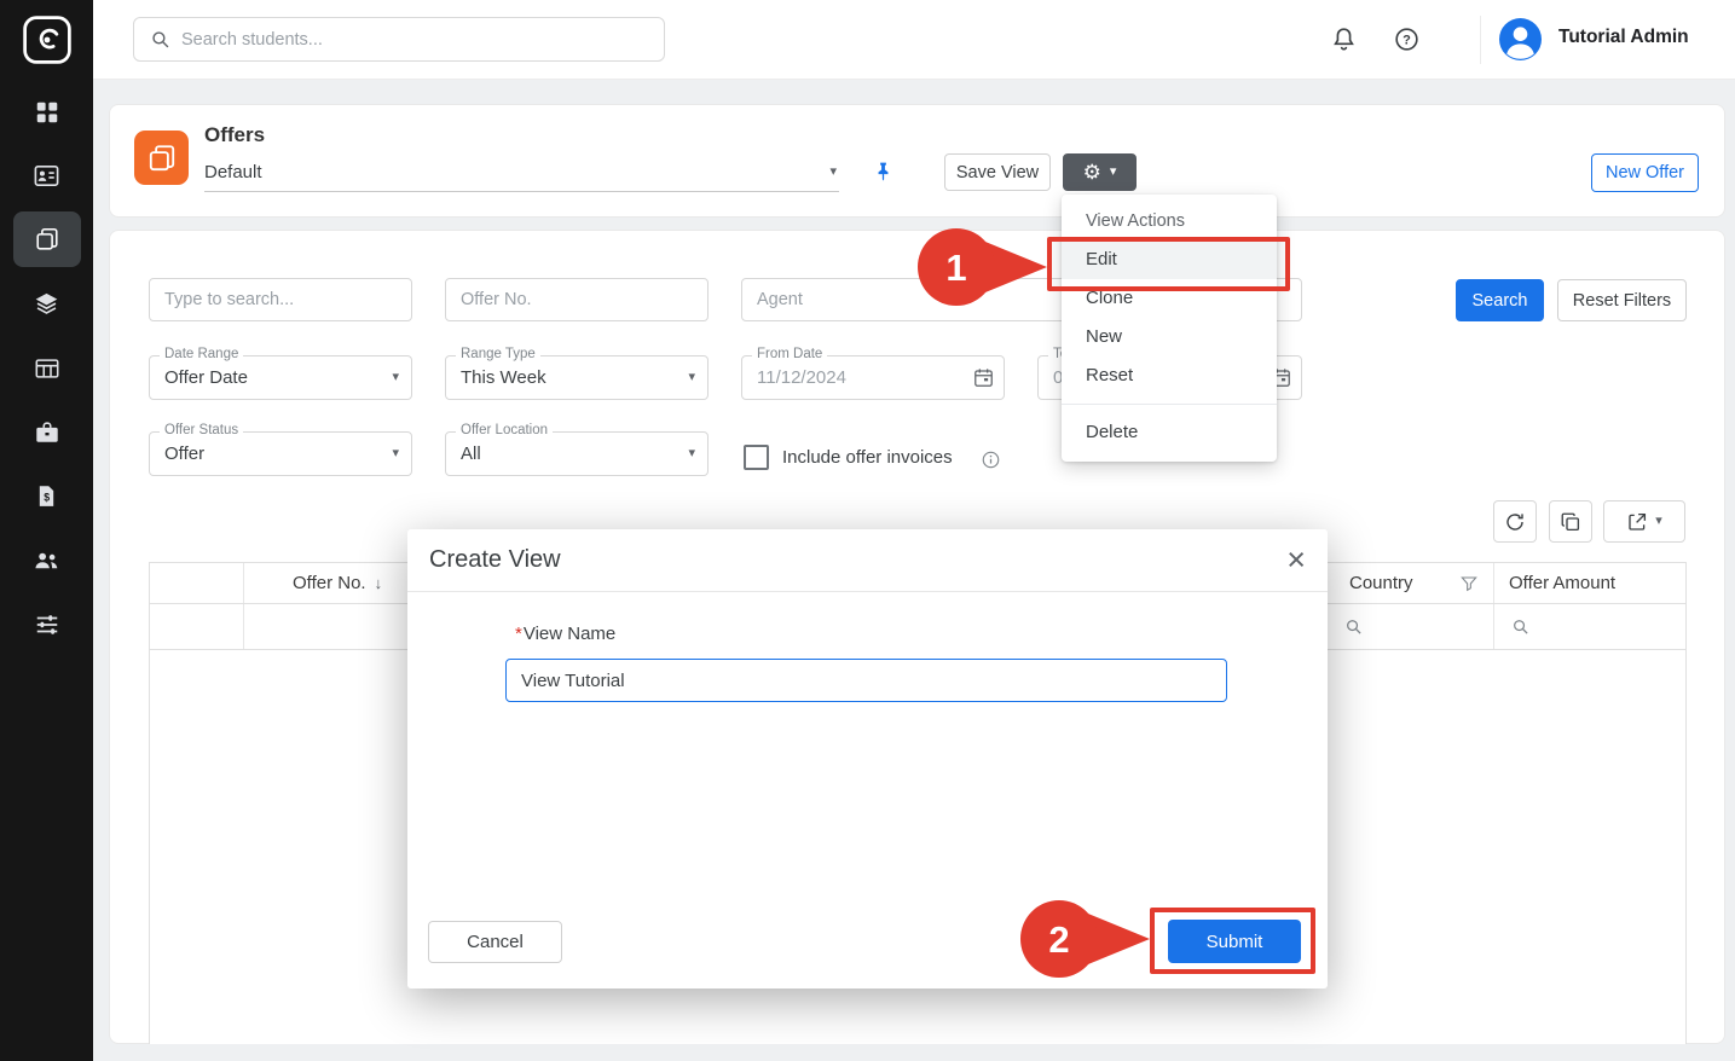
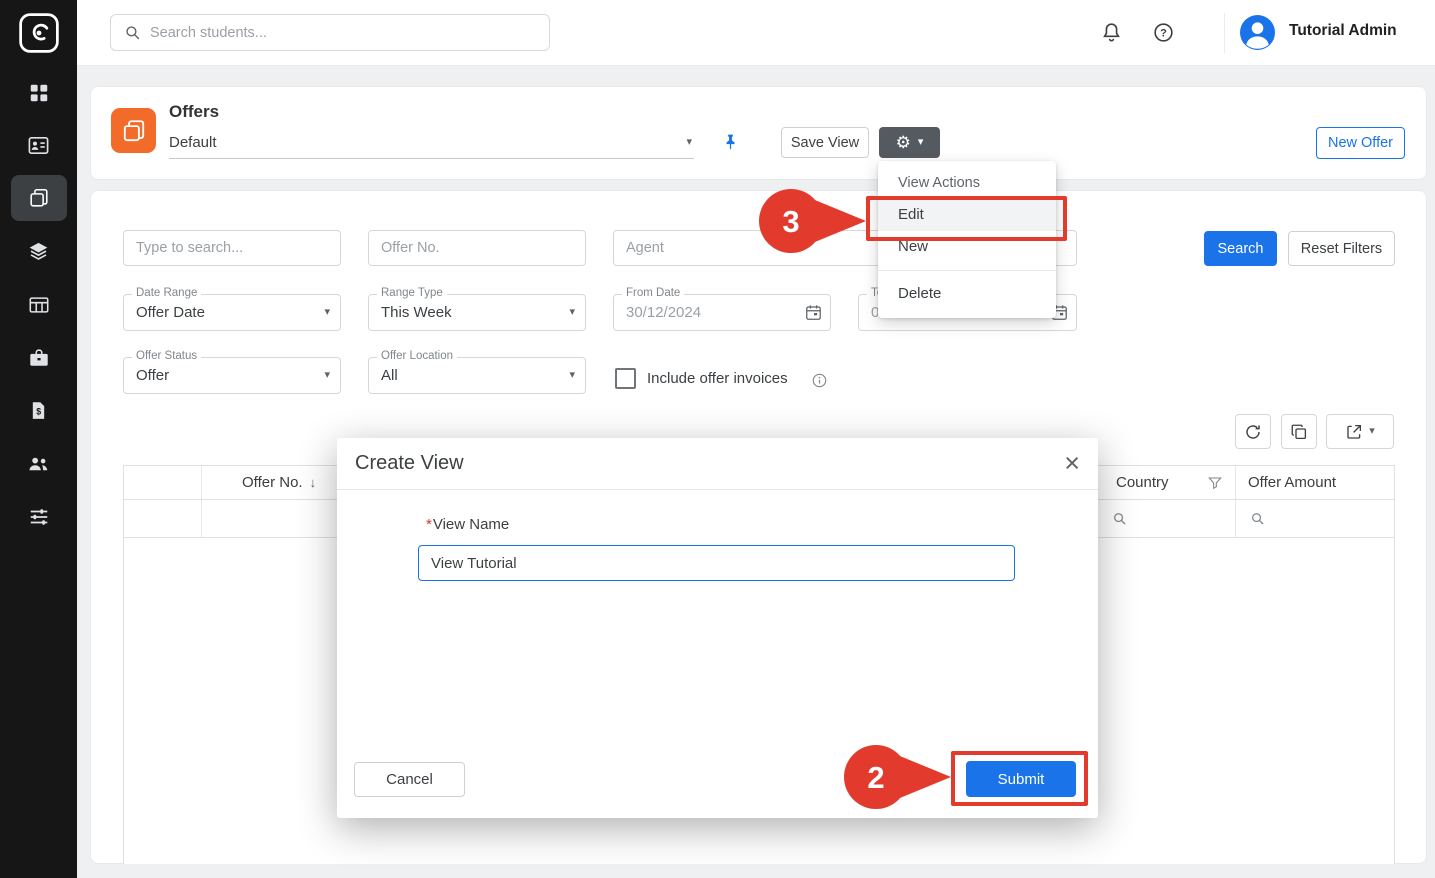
  $
  Search students...
  ?
  Tutorial Admin
  Offers
  Default
  ▾
  Save View
  ⚙
  ▾
  New Offer
  Type to search...
  Offer No.
  Agent
  Search
  Reset Filters
  Date Range
  Offer Date
  ▾
  Range Type
  This Week
  ▾
  From Date
- 11/12/2024
+ 30/12/2024
  Offer Status
  Offer
  ▾
  Offer Location
  All
  ▾
  Include offer invoices
  ▾
  Offer No.
  ↓
  Country
  Offer Amount
  View Actions
  Edit
- Clone
  New
- Reset
  Delete
  Create View
  ×
  *View Name
  View Tutorial
  Cancel
  Submit
- 1
+ 3
  2
